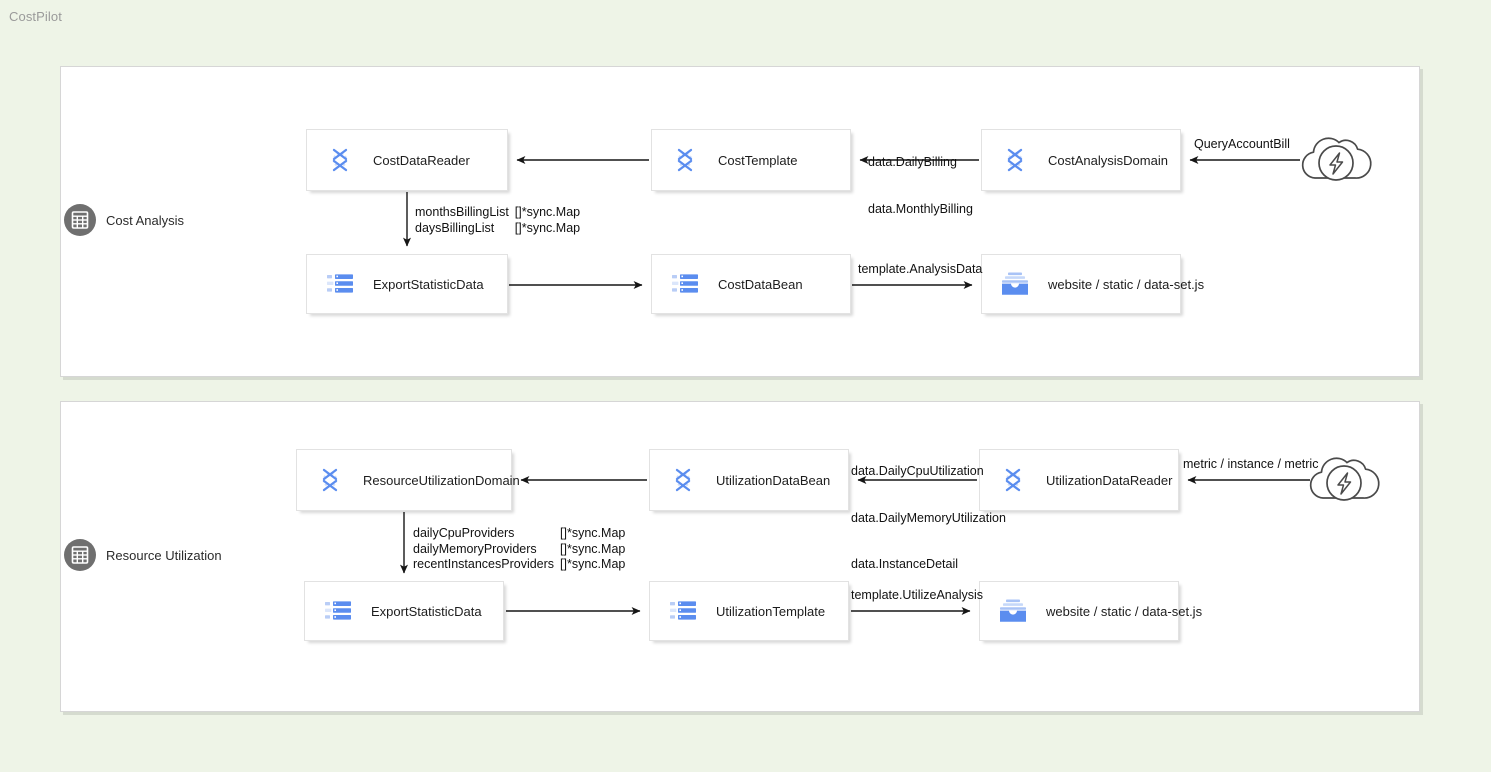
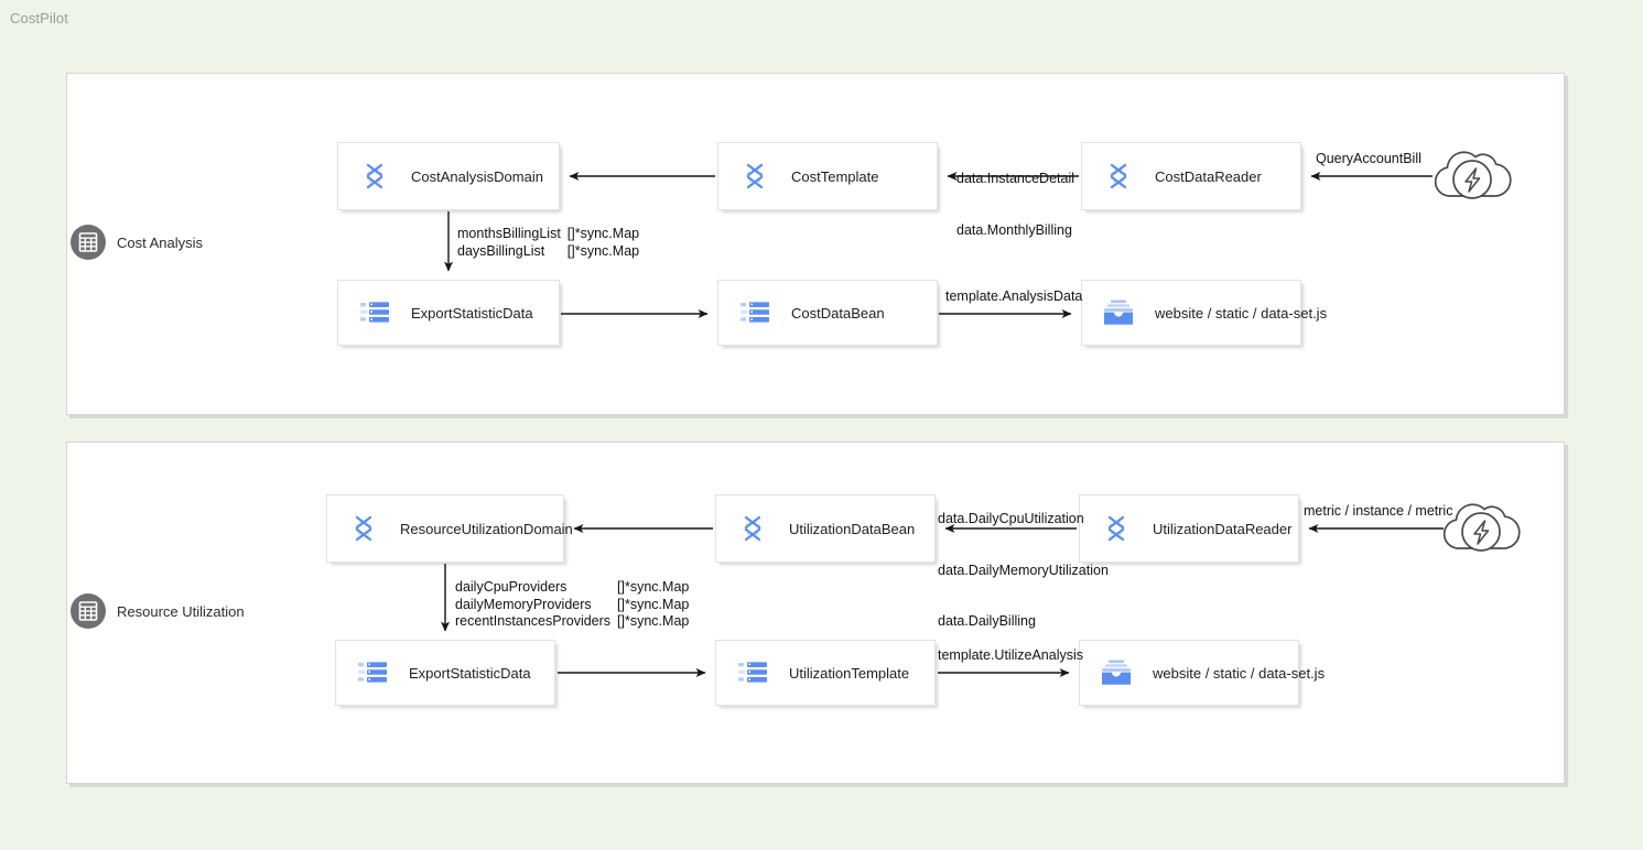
  CostPilot
  Cost Analysis
- CostDataReader
+ CostAnalysisDomain
  CostTemplate
- CostAnalysisDomain
+ CostDataReader
  ExportStatisticData
  CostDataBean
  website / static / data-set.js
- data.DailyBilling
+ data.InstanceDetail
  data.MonthlyBilling
  QueryAccountBill
  monthsBillingList
  []*sync.Map
  daysBillingList
  []*sync.Map
  template.AnalysisData
  Resource Utilization
  ResourceUtilizationDomain
  UtilizationDataBean
  UtilizationDataReader
  ExportStatisticData
  UtilizationTemplate
  website / static / data-set.js
  data.DailyCpuUtilization
  data.DailyMemoryUtilization
- data.InstanceDetail
+ data.DailyBilling
  metric / instance / metric
  dailyCpuProviders
  []*sync.Map
  dailyMemoryProviders
  []*sync.Map
  recentInstancesProviders
  []*sync.Map
  template.UtilizeAnalysis
